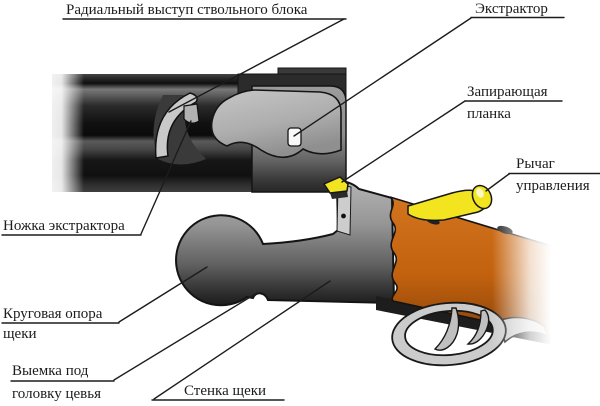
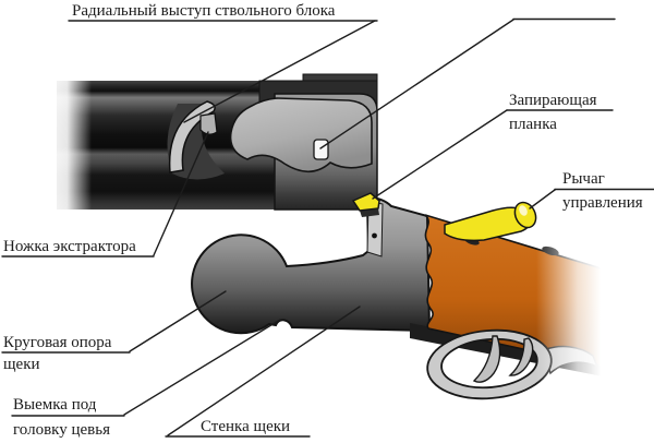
  Радиальный выступ ствольного блока
- Экстрактор
  Запирающая
  планка
  Рычаг
  управления
  Ножка экстрактора
  Круговая опора
  щеки
  Выемка под
  головку цевья
  Стенка щеки
